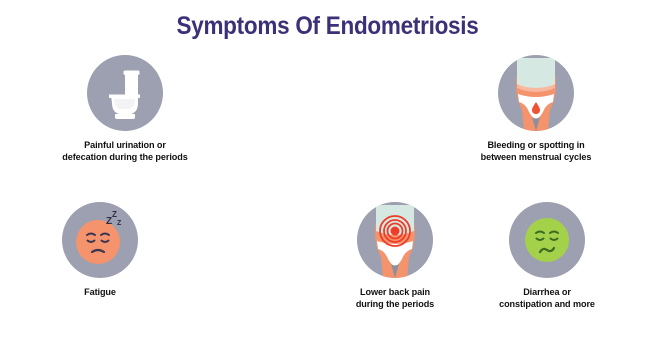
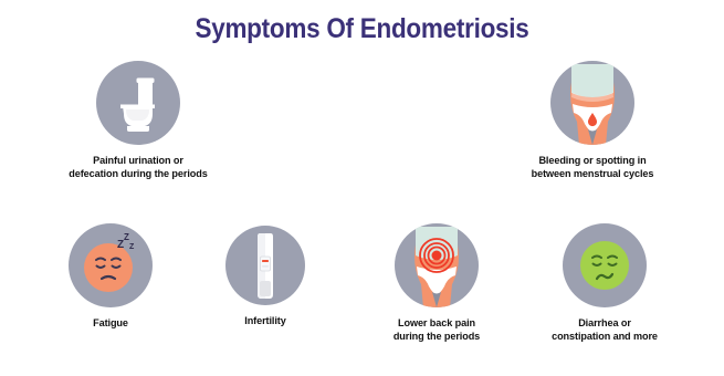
  Symptoms Of Endometriosis
  Painful urination or
  defecation during the periods
  Bleeding or spotting in
  between menstrual cycles
  Z
  Z
  Fatigue
+ Infertility
  Lower back pain
  during the periods
  Diarrhea or
  constipation and more
